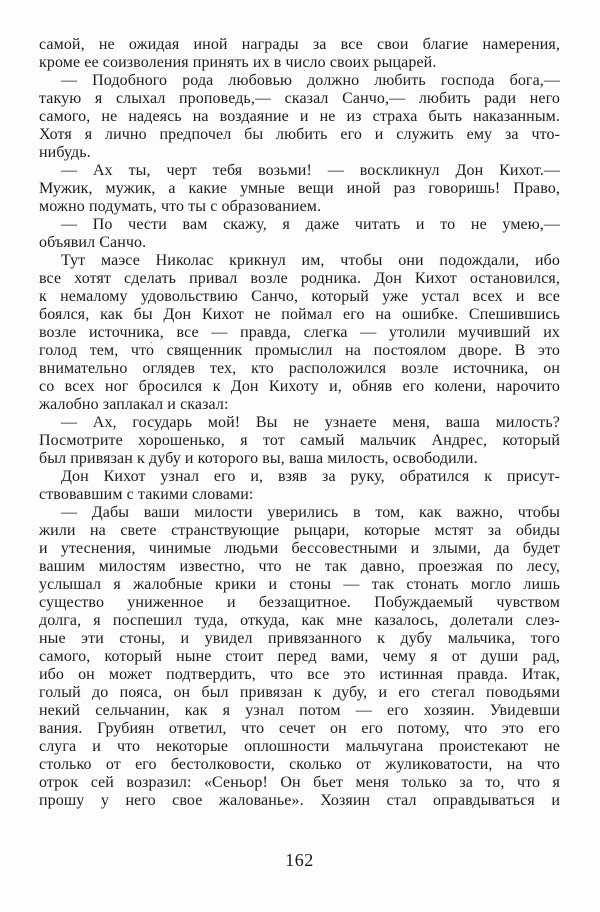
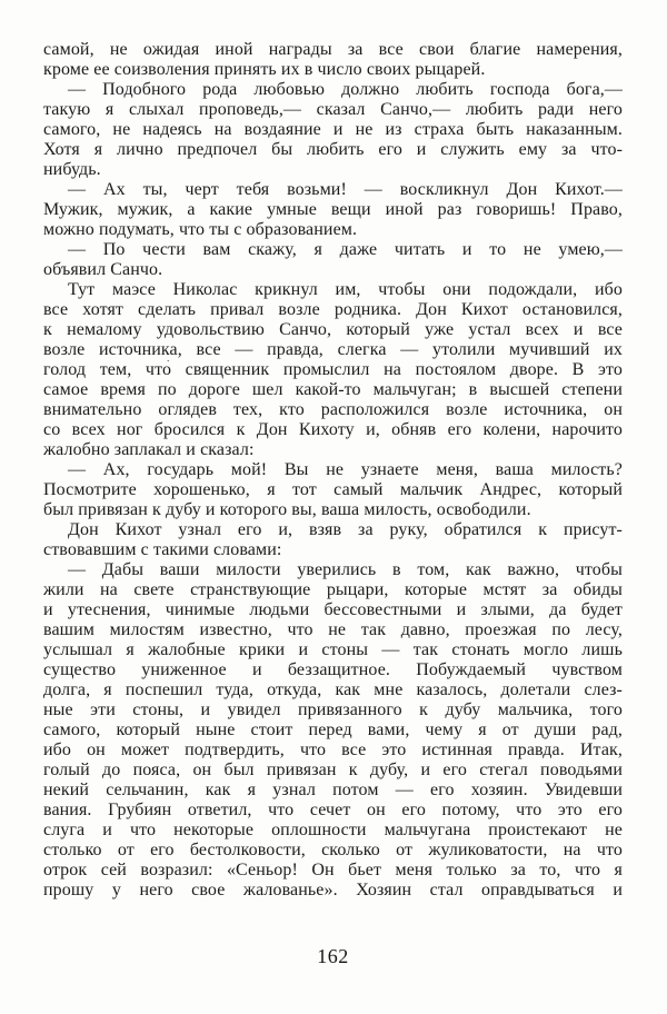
  самой, не ожидая иной награды за все свои благие намерения,
  кроме ее соизволения принять их в число своих рыцарей.
  — Подобного рода любовью должно любить господа бога,—
  такую я слыхал проповедь,— сказал Санчо,— любить ради него
  самого, не надеясь на воздаяние и не из страха быть наказанным.
  Хотя я лично предпочел бы любить его и служить ему за что-
  нибудь.
  — Ах ты, черт тебя возьми! — воскликнул Дон Кихот.—
  Мужик, мужик, а какие умные вещи иной раз говоришь! Право,
  можно подумать, что ты с образованием.
  — По чести вам скажу, я даже читать и то не умею,—
  объявил Санчо.
  Тут маэсе Николас крикнул им, чтобы они подождали, ибо
  все хотят сделать привал возле родника. Дон Кихот остановился,
  к немалому удовольствию Санчо, который уже устал всех и все
- боялся, как бы Дон Кихот не поймал его на ошибке. Спешившись
  возле источника, все — правда, слегка — утолили мучивший их
  голод тем, что́ священник промыслил на постоялом дворе. В это
+ самое время по дороге шел какой-то мальчуган; в высшей степени
  внимательно оглядев тех, кто расположился возле источника, он
  со всех ног бросился к Дон Кихоту и, обняв его колени, нарочито
  жалобно заплакал и сказал:
  — Ах, государь мой! Вы не узнаете меня, ваша милость?
  Посмотрите хорошенько, я тот самый мальчик Андрес, который
  был привязан к дубу и которого вы, ваша милость, освободили.
  Дон Кихот узнал его и, взяв за руку, обратился к присут-
  ствовавшим с такими словами:
  — Дабы ваши милости уверились в том, как важно, чтобы
  жили на свете странствующие рыцари, которые мстят за обиды
  и утеснения, чинимые людьми бессовестными и злыми, да будет
  вашим милостям известно, что не так давно, проезжая по лесу,
  услышал я жалобные крики и стоны — так стонать могло лишь
  существо униженное и беззащитное. Побуждаемый чувством
  долга, я поспешил туда, откуда, как мне казалось, долетали слез-
  ные эти стоны, и увидел привязанного к дубу мальчика, того
  самого, который ныне стоит перед вами, чему я от души рад,
  ибо он может подтвердить, что все это истинная правда. Итак,
  голый до пояса, он был привязан к дубу, и его стегал поводьями
  некий сельчанин, как я узнал потом — его хозяин. Увидевши
  вания. Грубиян ответил, что сечет он его потому, что это его
  слуга и что некоторые оплошности мальчугана проистекают не
  столько от его бестолковости, сколько от жуликоватости, на что
  отрок сей возразил: «Сеньор! Он бьет меня только за то, что я
  прошу у него свое жалованье». Хозяин стал оправдываться и
  162
